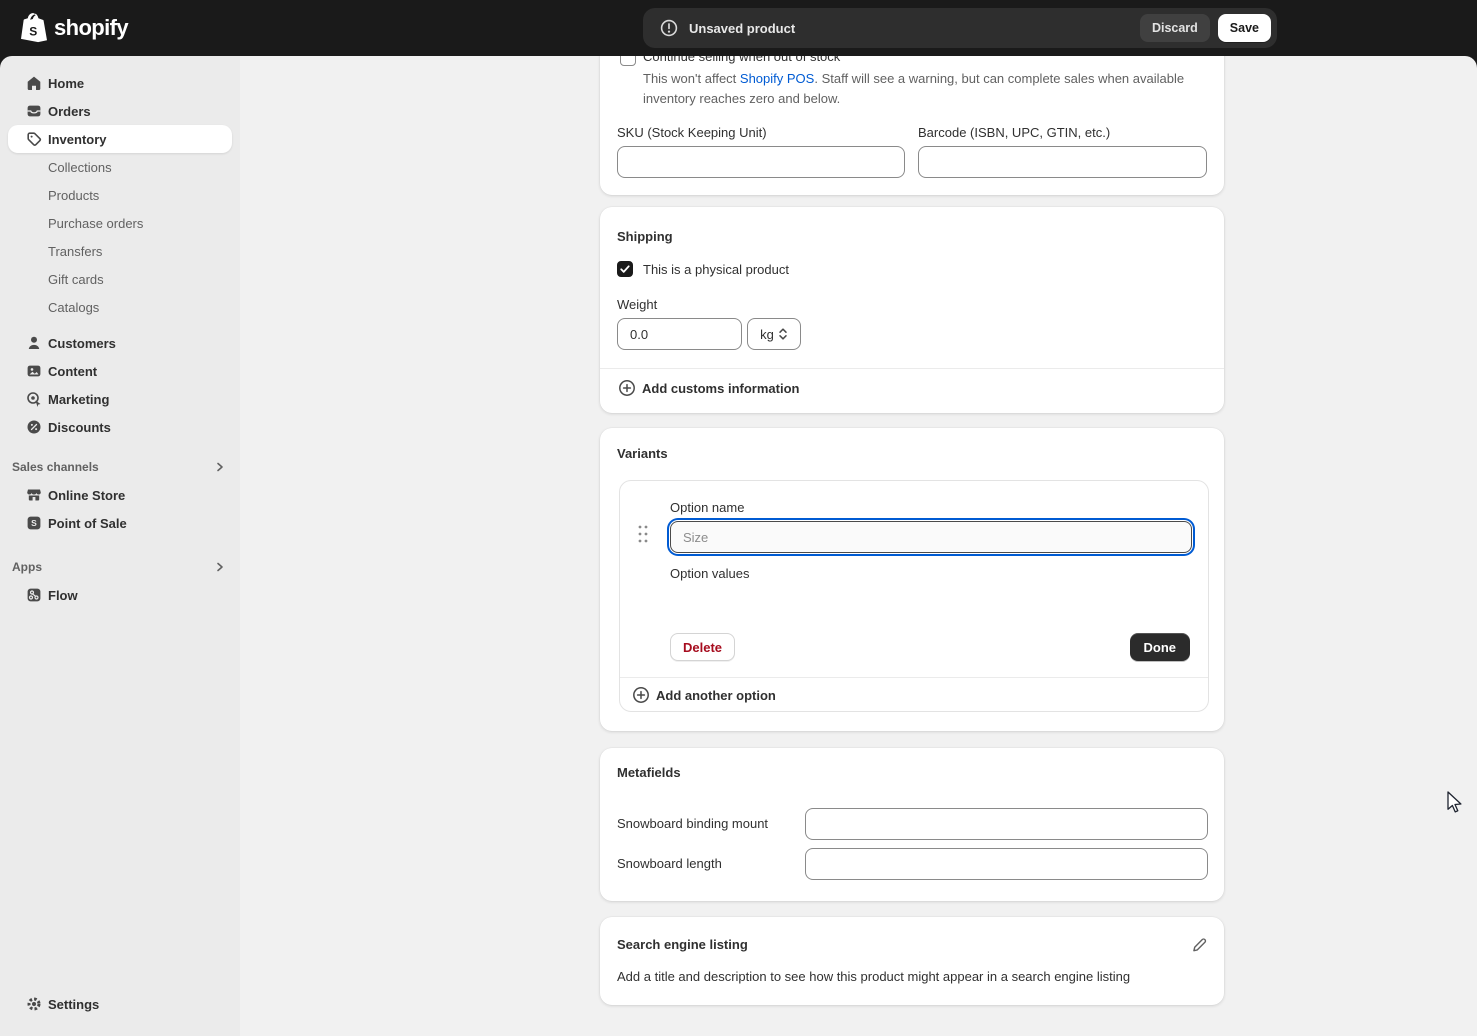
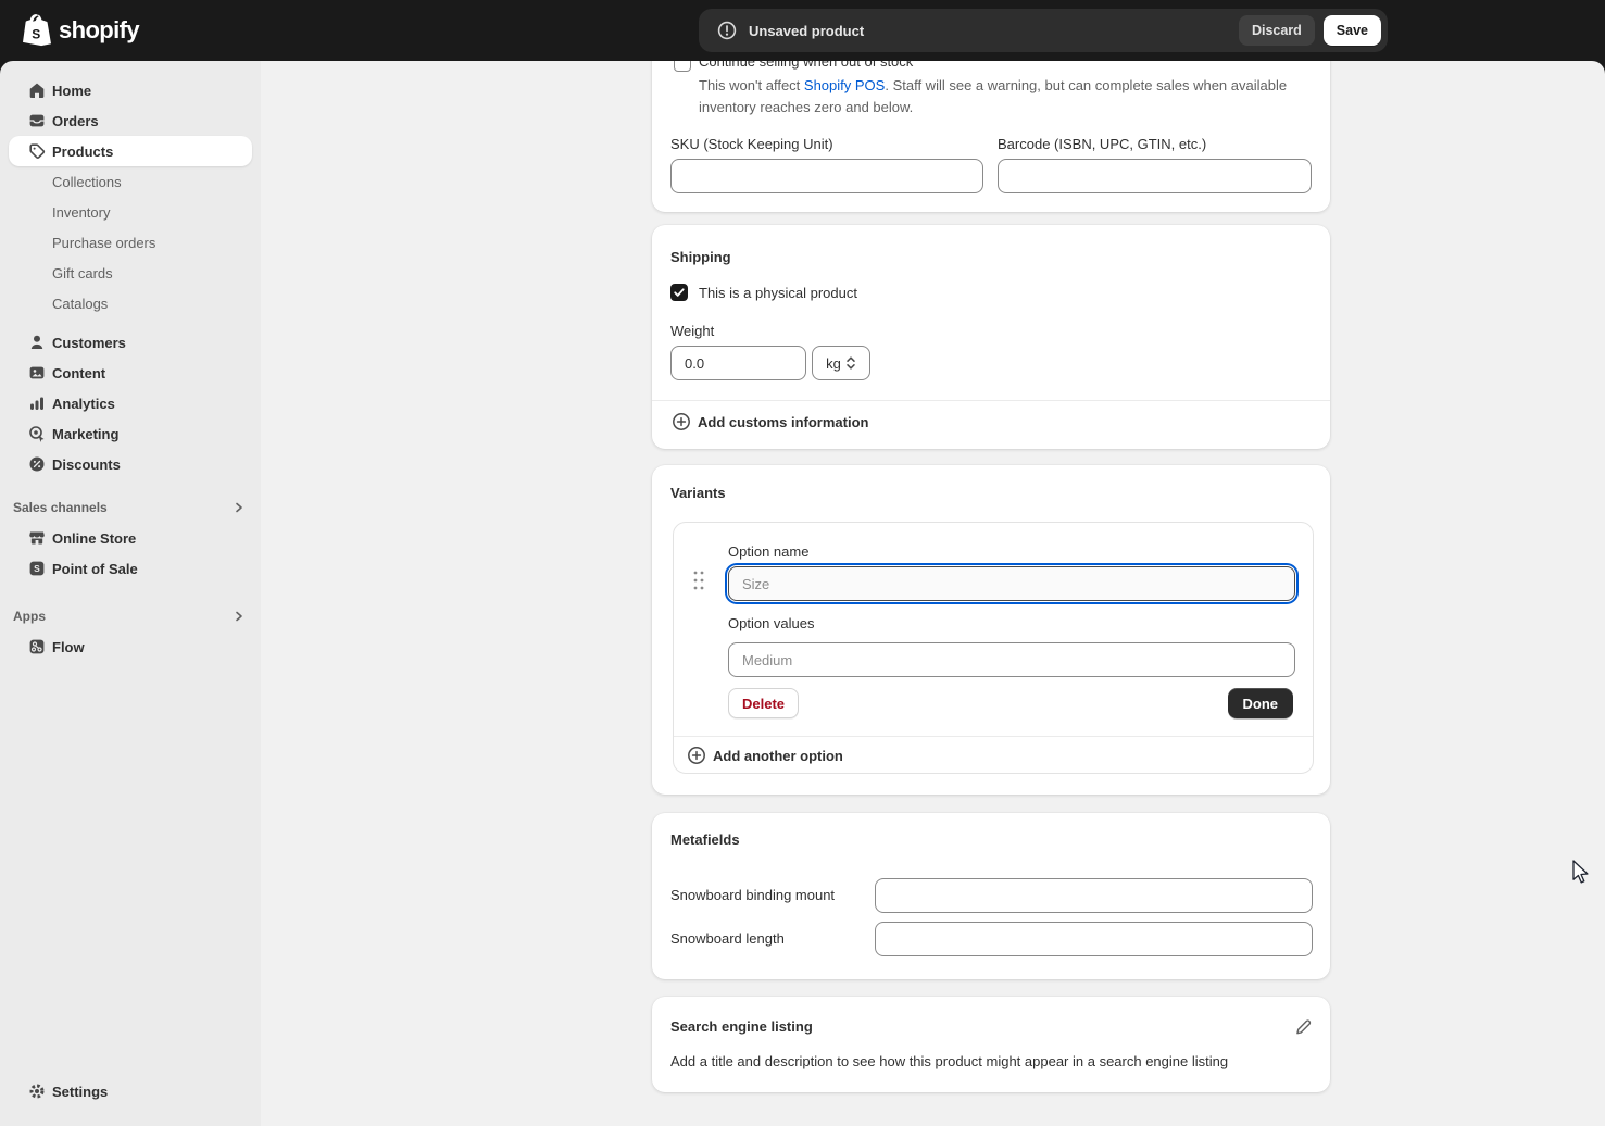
  Continue selling when out of stock
  This won't affect Shopify POS. Staff will see a warning, but can complete sales when available inventory reaches zero and below.
  SKU (Stock Keeping Unit)
  Barcode (ISBN, UPC, GTIN, etc.)
  Shipping
  This is a physical product
  Weight
  0.0
  kg
  Add customs information
  Variants
  Option name
  Size
  Option values
+ Medium
  Delete
  Done
  Add another option
  Metafields
  Snowboard binding mount
  Snowboard length
  Search engine listing
  Add a title and description to see how this product might appear in a search engine listing
  Home
  Orders
- Inventory
+ Products
  Collections
- Products
+ Inventory
  Purchase orders
- Transfers
  Gift cards
  Catalogs
  Customers
  Content
+ Analytics
  Marketing
  Discounts
  Sales channels
  Online Store
  S
  Point of Sale
  Apps
  Flow
  Settings
  S
  shopify
  Unsaved product
  Discard
  Save
